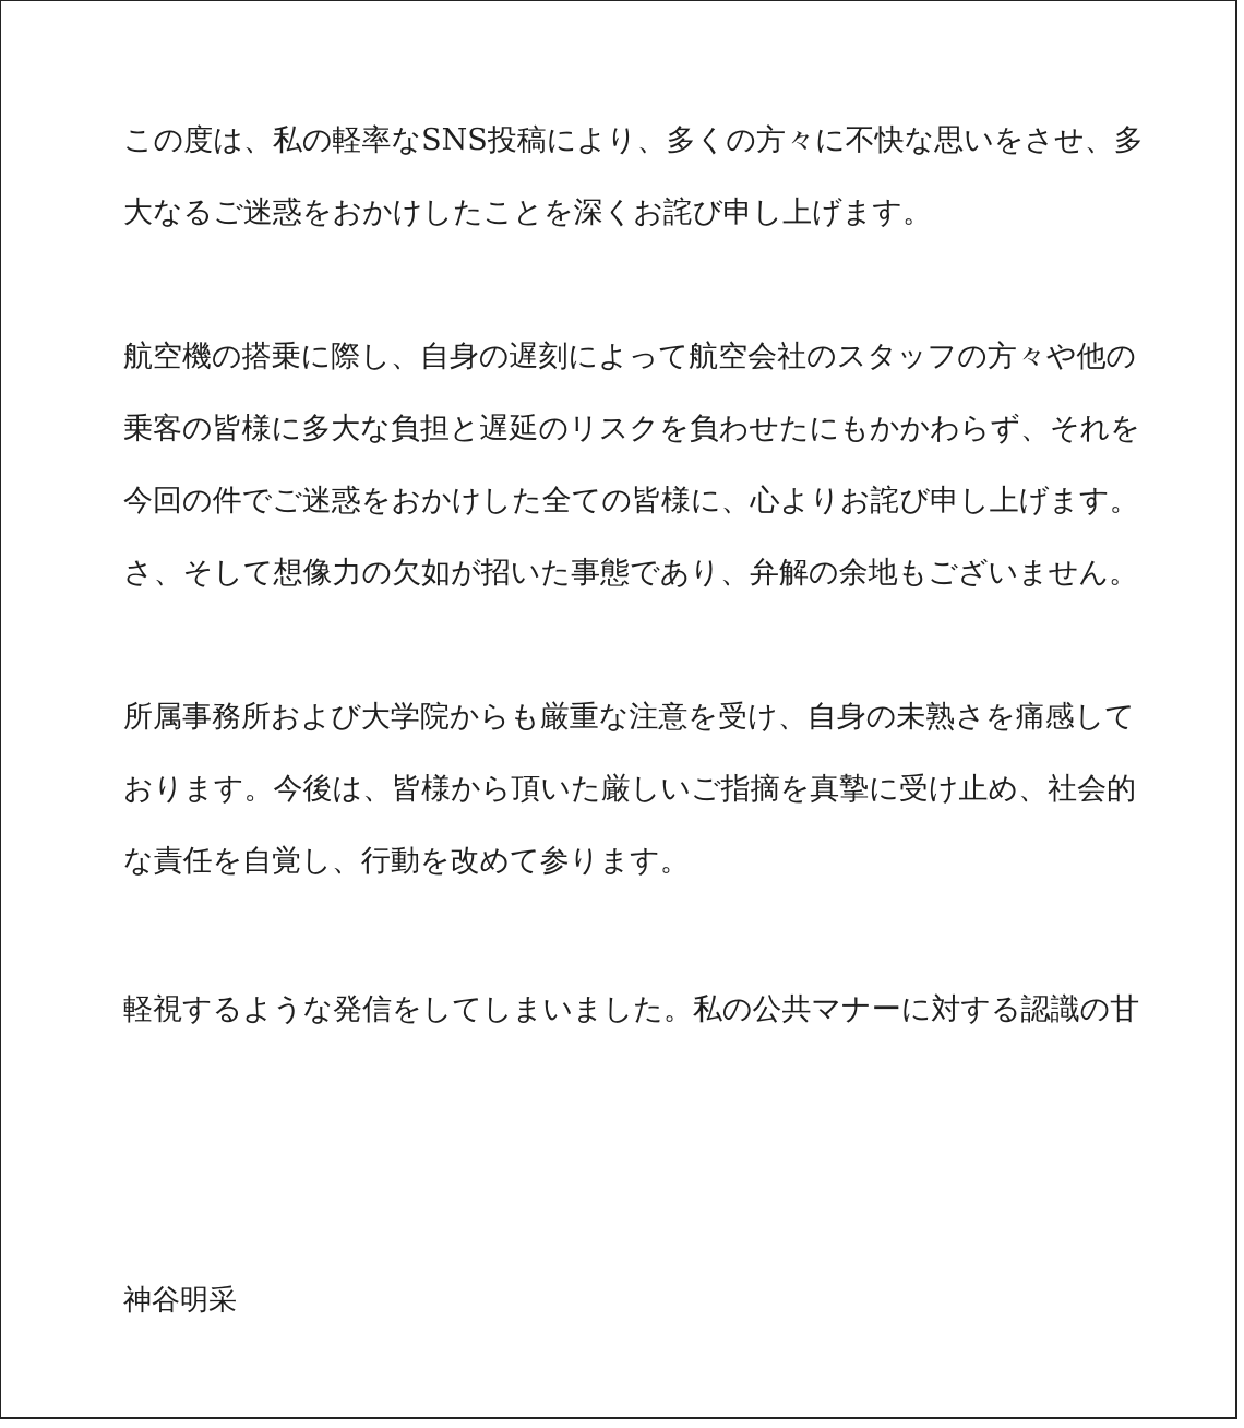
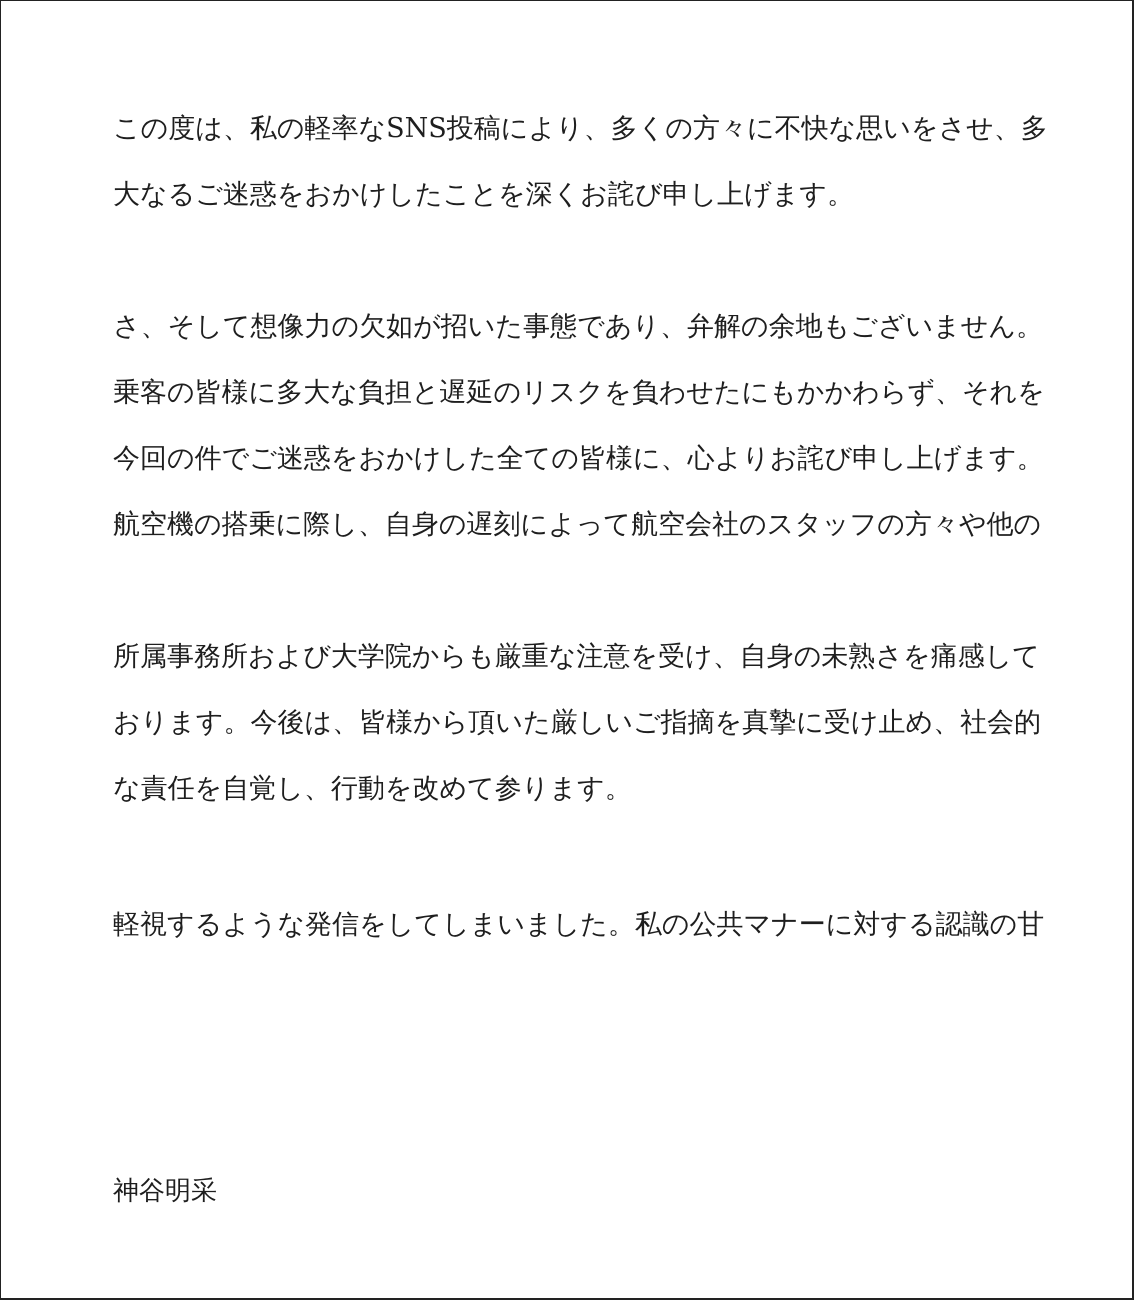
  この度は、私の軽率なSNS投稿により、多くの方々に不快な思いをさせ、多
  大なるご迷惑をおかけしたことを深くお詫び申し上げます。
- 航空機の搭乗に際し、自身の遅刻によって航空会社のスタッフの方々や他の
+ さ、そして想像力の欠如が招いた事態であり、弁解の余地もございません。
  乗客の皆様に多大な負担と遅延のリスクを負わせたにもかかわらず、それを
  今回の件でご迷惑をおかけした全ての皆様に、心よりお詫び申し上げます。
- さ、そして想像力の欠如が招いた事態であり、弁解の余地もございません。
+ 航空機の搭乗に際し、自身の遅刻によって航空会社のスタッフの方々や他の
  所属事務所および大学院からも厳重な注意を受け、自身の未熟さを痛感して
  おります。今後は、皆様から頂いた厳しいご指摘を真摯に受け止め、社会的
  な責任を自覚し、行動を改めて参ります。
  軽視するような発信をしてしまいました。私の公共マナーに対する認識の甘
  神谷明采
